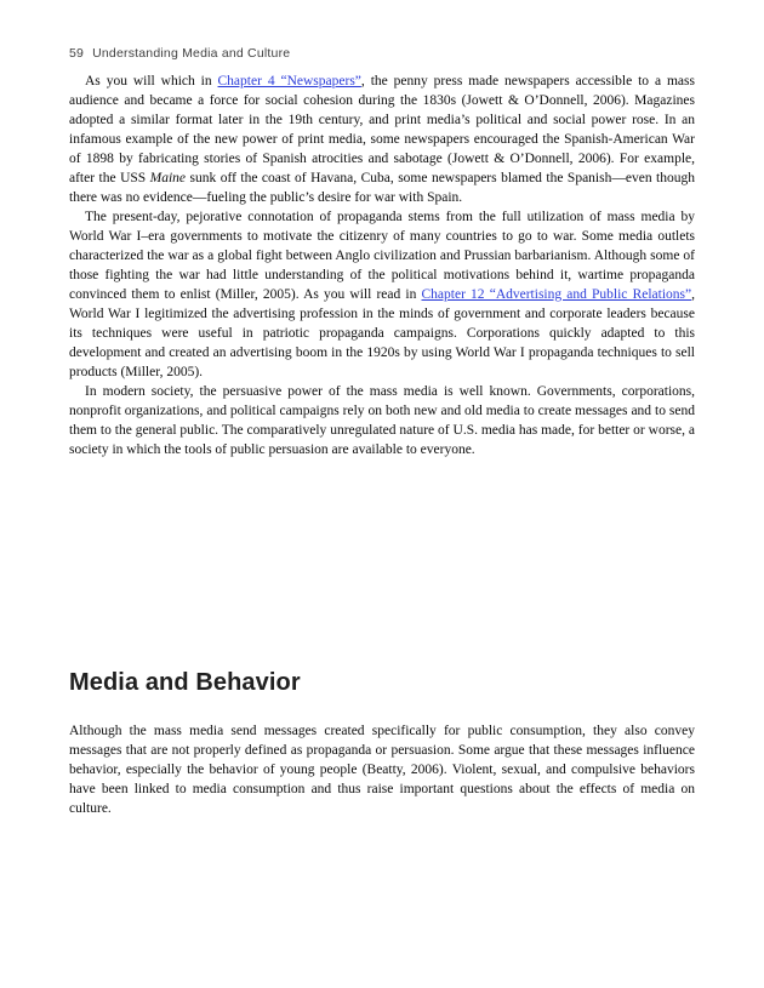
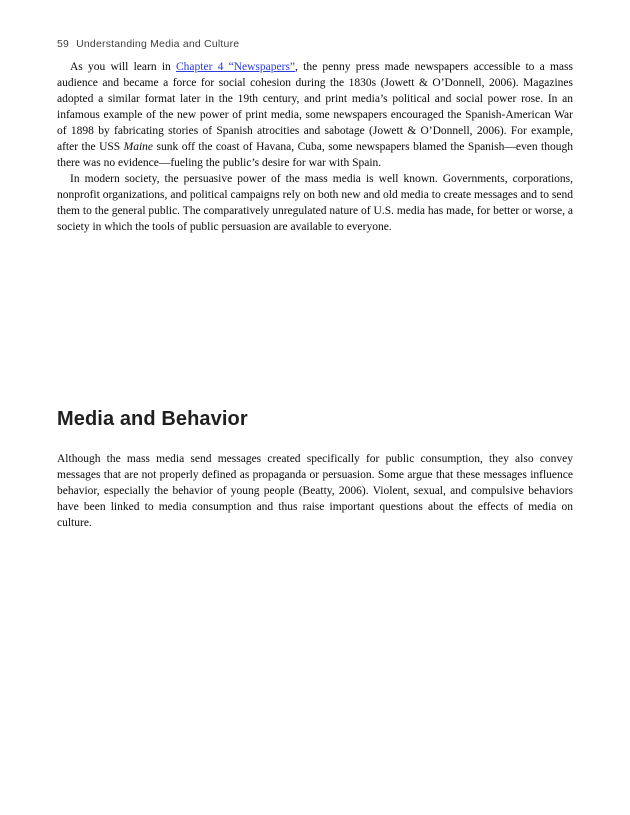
  59 Understanding Media and Culture
- As you will which in Chapter 4 “Newspapers”, the penny press made newspapers accessible to a mass audience and became a force for social cohesion during the 1830s (Jowett & O’Donnell, 2006). Magazines adopted a similar format later in the 19th century, and print media’s political and social power rose. In an infamous example of the new power of print media, some newspapers encouraged the Spanish-American War of 1898 by fabricating stories of Spanish atrocities and sabotage (Jowett & O’Donnell, 2006). For example, after the USS Maine sunk off the coast of Havana, Cuba, some newspapers blamed the Spanish—even though there was no evidence—fueling the public’s desire for war with Spain.
+ As you will learn in Chapter 4 “Newspapers”, the penny press made newspapers accessible to a mass audience and became a force for social cohesion during the 1830s (Jowett & O’Donnell, 2006). Magazines adopted a similar format later in the 19th century, and print media’s political and social power rose. In an infamous example of the new power of print media, some newspapers encouraged the Spanish-American War of 1898 by fabricating stories of Spanish atrocities and sabotage (Jowett & O’Donnell, 2006). For example, after the USS Maine sunk off the coast of Havana, Cuba, some newspapers blamed the Spanish—even though there was no evidence—fueling the public’s desire for war with Spain.
- The present-day, pejorative connotation of propaganda stems from the full utilization of mass media by World War I–era governments to motivate the citizenry of many countries to go to war. Some media outlets characterized the war as a global fight between Anglo civilization and Prussian barbarianism. Although some of those fighting the war had little understanding of the political motivations behind it, wartime propaganda convinced them to enlist (Miller, 2005). As you will read in Chapter 12 “Advertising and Public Relations”, World War I legitimized the advertising profession in the minds of government and corporate leaders because its techniques were useful in patriotic propaganda campaigns. Corporations quickly adapted to this development and created an advertising boom in the 1920s by using World War I propaganda techniques to sell products (Miller, 2005).
  In modern society, the persuasive power of the mass media is well known. Governments, corporations, nonprofit organizations, and political campaigns rely on both new and old media to create messages and to send them to the general public. The comparatively unregulated nature of U.S. media has made, for better or worse, a society in which the tools of public persuasion are available to everyone.
  Media and Behavior
  Although the mass media send messages created specifically for public consumption, they also convey messages that are not properly defined as propaganda or persuasion. Some argue that these messages influence behavior, especially the behavior of young people (Beatty, 2006). Violent, sexual, and compulsive behaviors have been linked to media consumption and thus raise important questions about the effects of media on culture.
